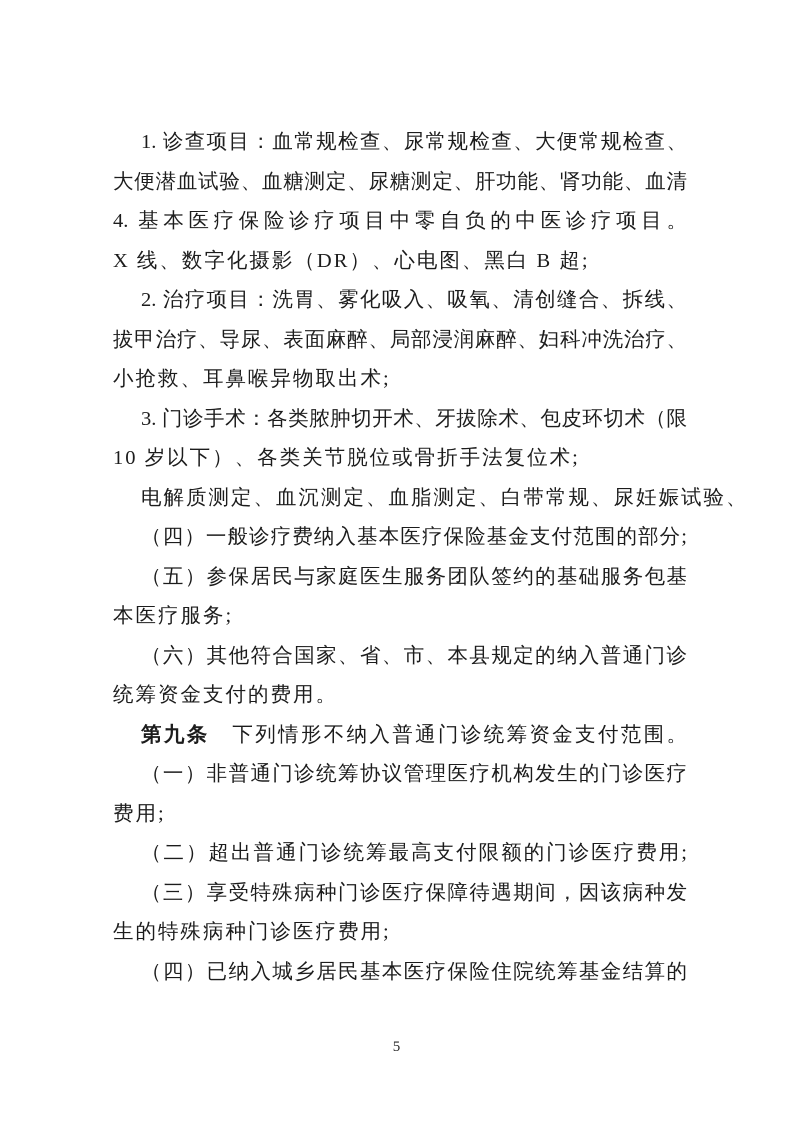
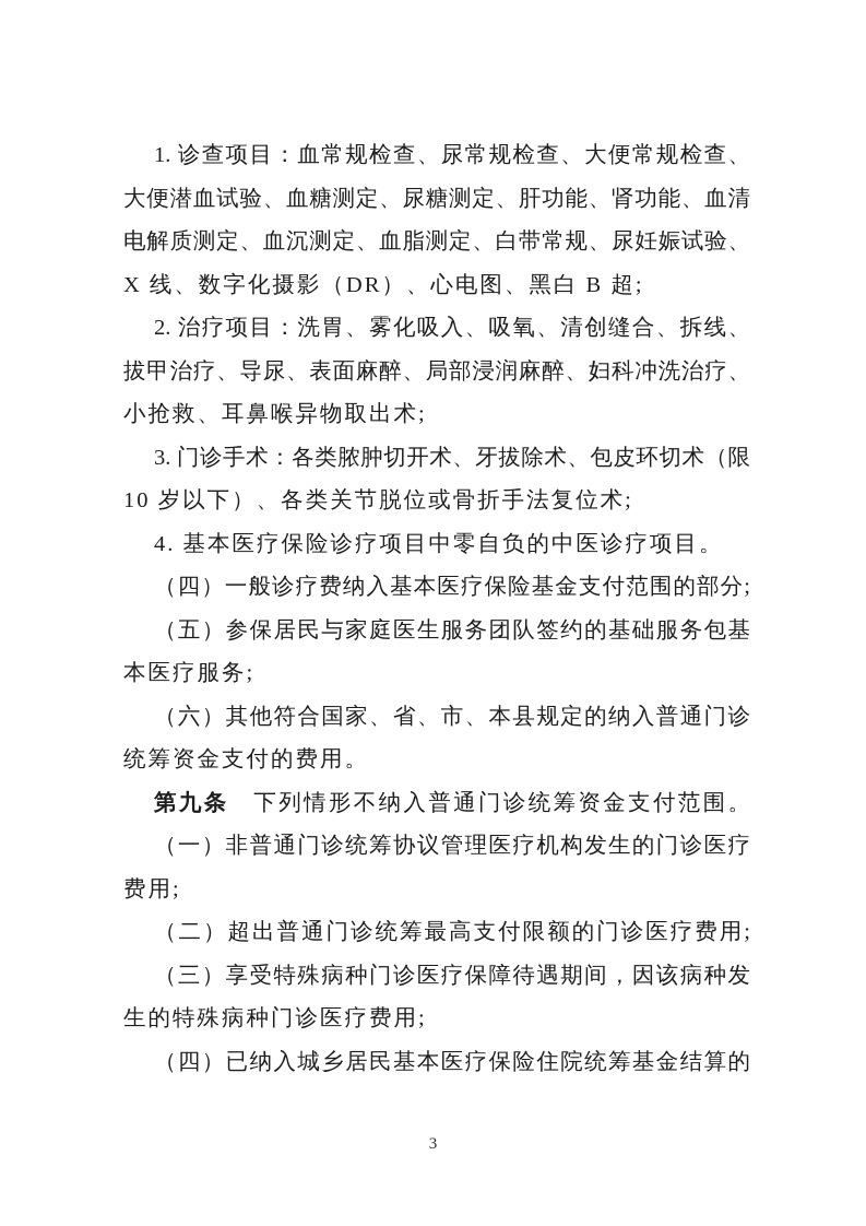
  1. 诊查项目：血常规检查、尿常规检查、大便常规检查、
  大便潜血试验、血糖测定、尿糖测定、肝功能、肾功能、血清
- 4. 基本医疗保险诊疗项目中零自负的中医诊疗项目。
+ 电解质测定、血沉测定、血脂测定、白带常规、尿妊娠试验、
  X 线、数字化摄影（DR）、心电图、黑白 B 超;
  2. 治疗项目：洗胃、雾化吸入、吸氧、清创缝合、拆线、
  拔甲治疗、导尿、表面麻醉、局部浸润麻醉、妇科冲洗治疗、
  小抢救、耳鼻喉异物取出术;
  3. 门诊手术：各类脓肿切开术、牙拔除术、包皮环切术（限
  10 岁以下）、各类关节脱位或骨折手法复位术;
- 电解质测定、血沉测定、血脂测定、白带常规、尿妊娠试验、
+ 4. 基本医疗保险诊疗项目中零自负的中医诊疗项目。
  （四）一般诊疗费纳入基本医疗保险基金支付范围的部分;
  （五）参保居民与家庭医生服务团队签约的基础服务包基
  本医疗服务;
  （六）其他符合国家、省、市、本县规定的纳入普通门诊
  统筹资金支付的费用。
  第九条 下列情形不纳入普通门诊统筹资金支付范围。
  （一）非普通门诊统筹协议管理医疗机构发生的门诊医疗
  费用;
  （二）超出普通门诊统筹最高支付限额的门诊医疗费用;
  （三）享受特殊病种门诊医疗保障待遇期间，因该病种发
  生的特殊病种门诊医疗费用;
  （四）已纳入城乡居民基本医疗保险住院统筹基金结算的
- 5
+ 3
